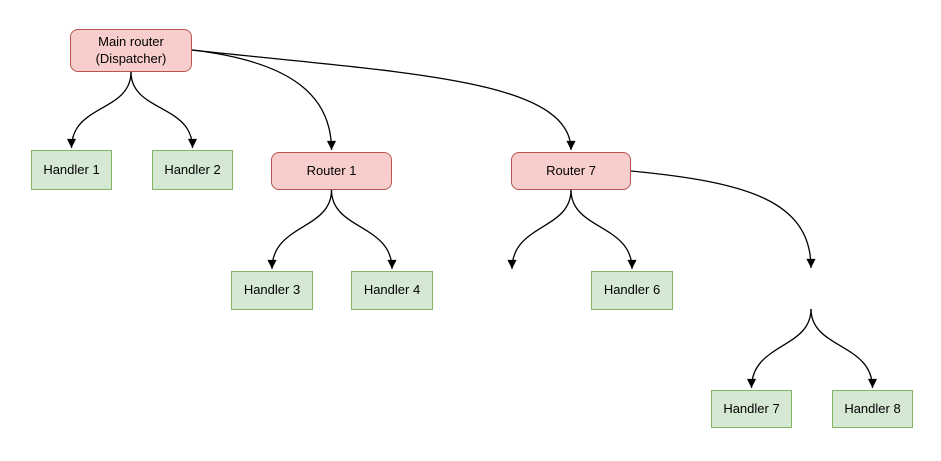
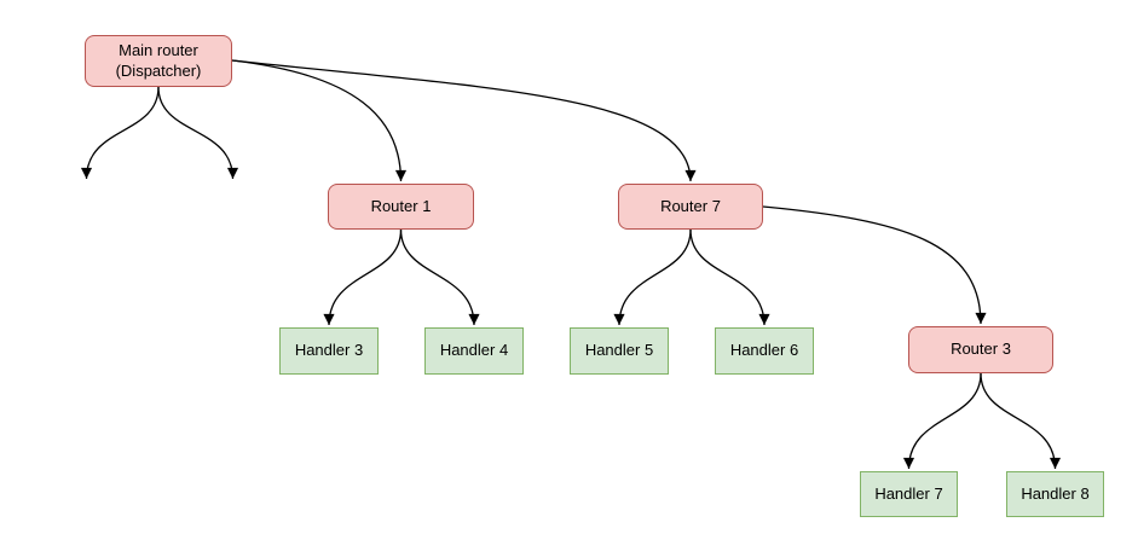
  Main router
  (Dispatcher)
- Handler 1
- Handler 2
  Router 1
  Router 7
  Handler 3
  Handler 4
+ Handler 5
  Handler 6
+ Router 3
  Handler 7
  Handler 8
